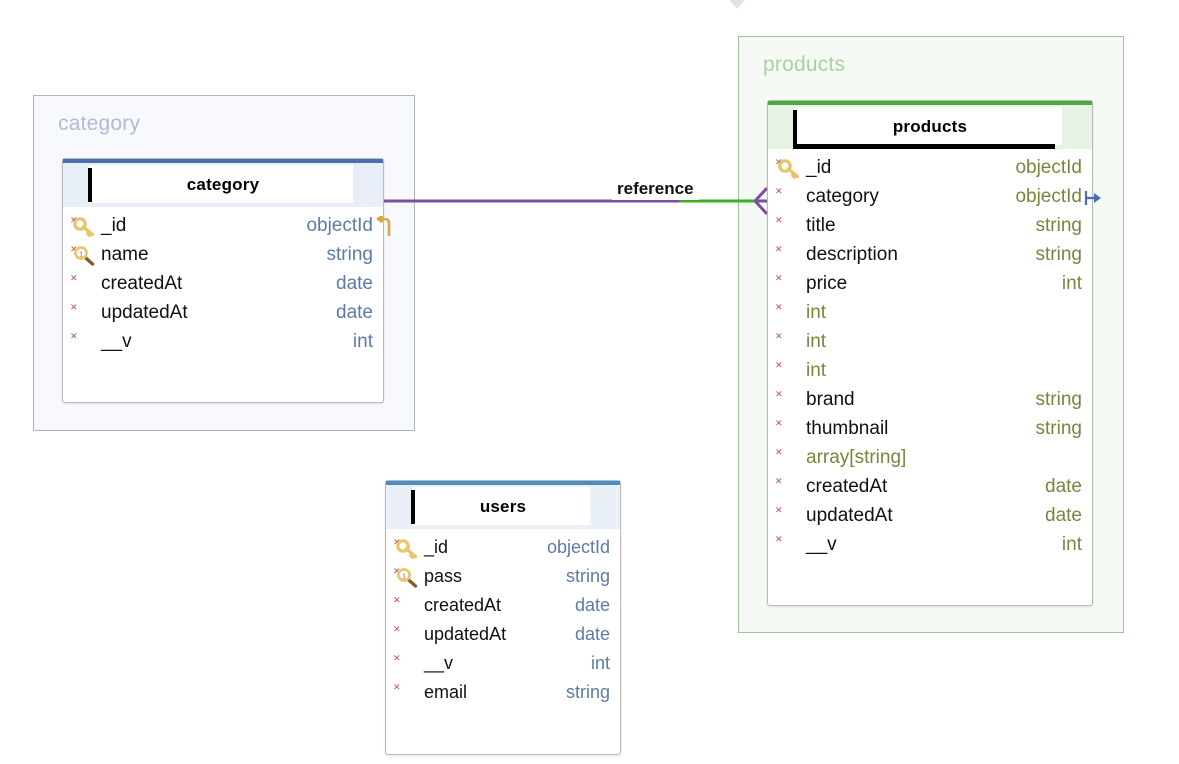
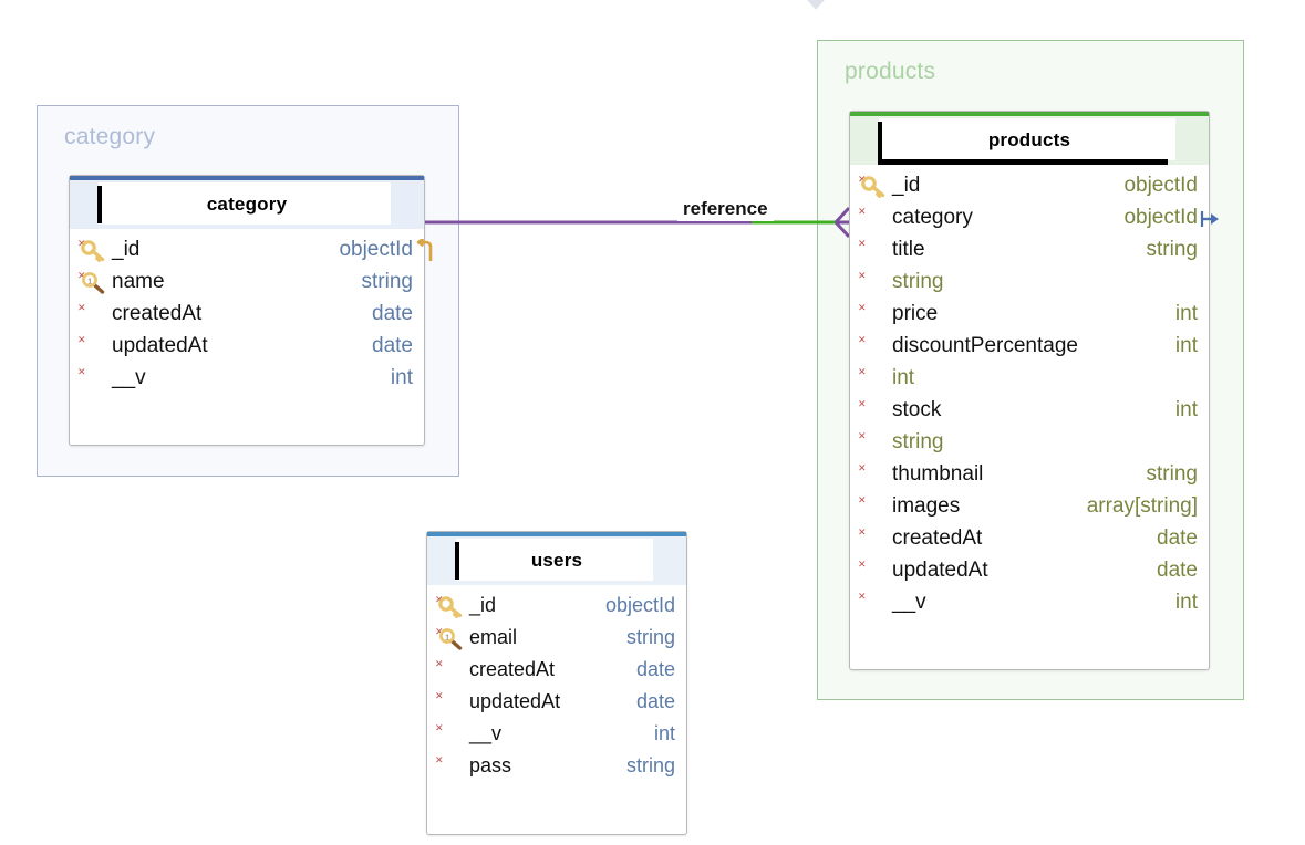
  category
  products
  reference
  category
  _id
  objectId
  ✕
  1
  name
  string
  ✕
  createdAt
  date
  ✕
  updatedAt
  date
  ✕
  __v
  int
  products
  _id
  objectId
  ✕
  category
  objectId
  ✕
  title
  string
  ✕
- description
  string
  ✕
  price
  int
  ✕
+ discountPercentage
  int
  ✕
  int
  ✕
+ stock
  int
  ✕
- brand
  string
  ✕
  thumbnail
  string
  ✕
+ images
  array[string]
  ✕
  createdAt
  date
  ✕
  updatedAt
  date
  ✕
  __v
  int
  users
  _id
  objectId
  ✕
  1
- pass
+ email
  string
  ✕
  createdAt
  date
  ✕
  updatedAt
  date
  ✕
  __v
  int
  ✕
- email
+ pass
  string
